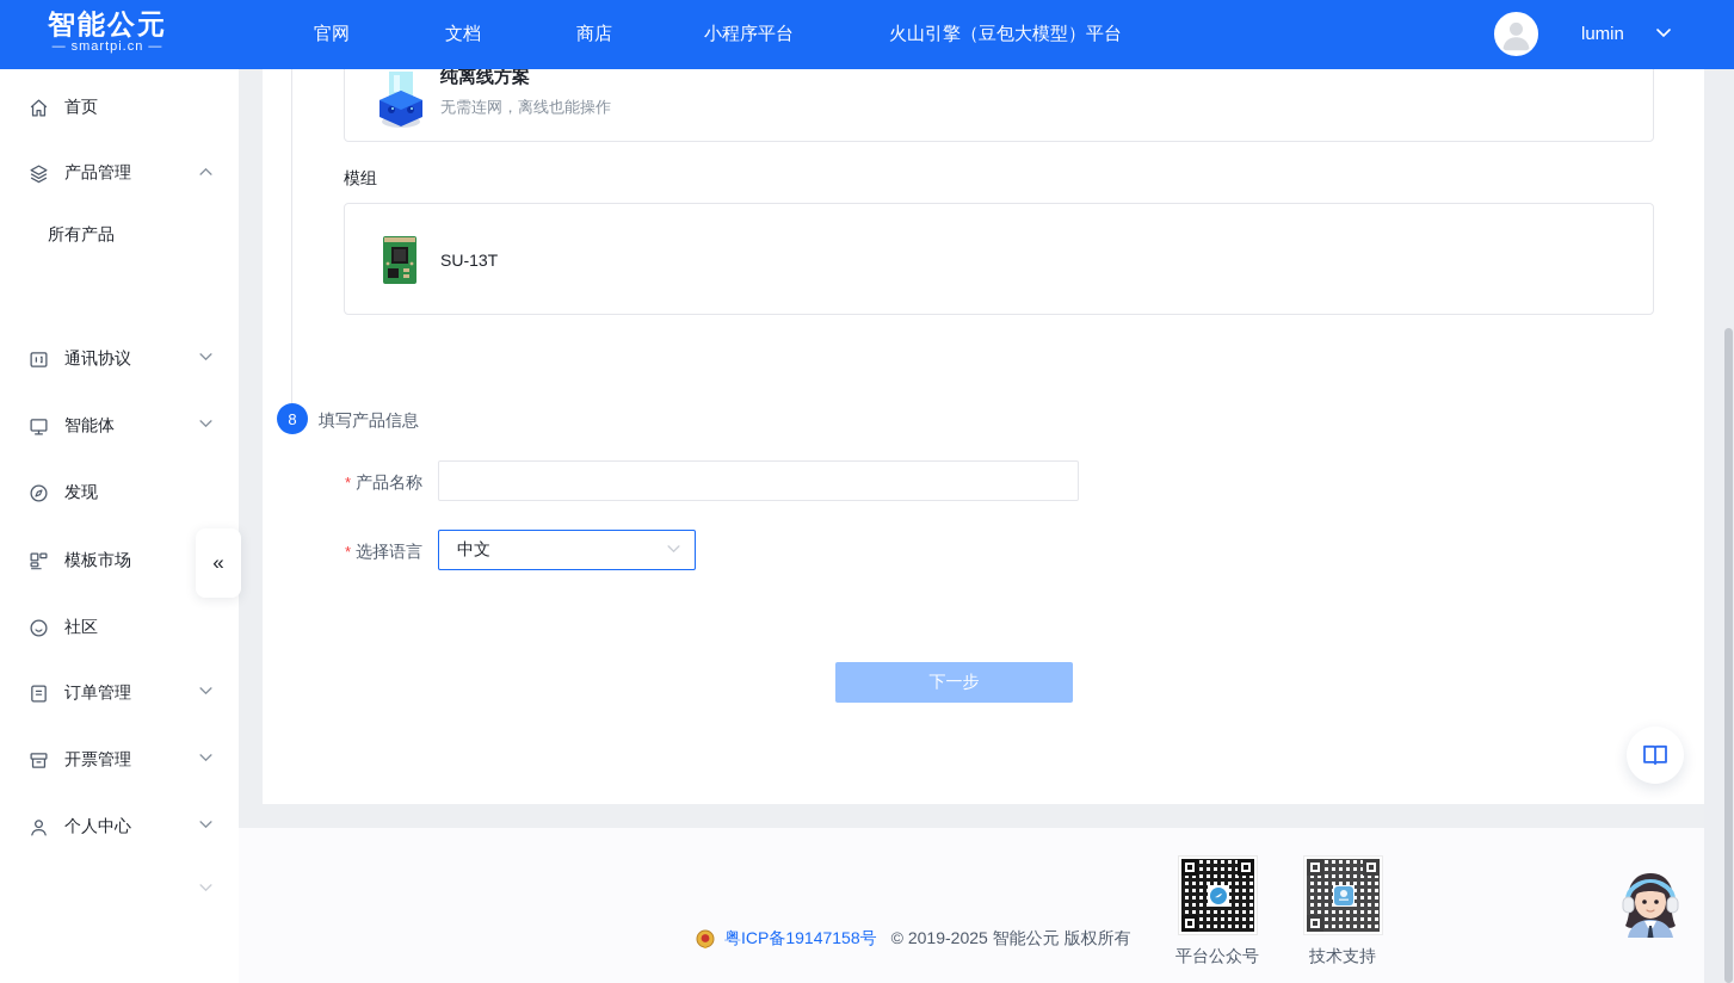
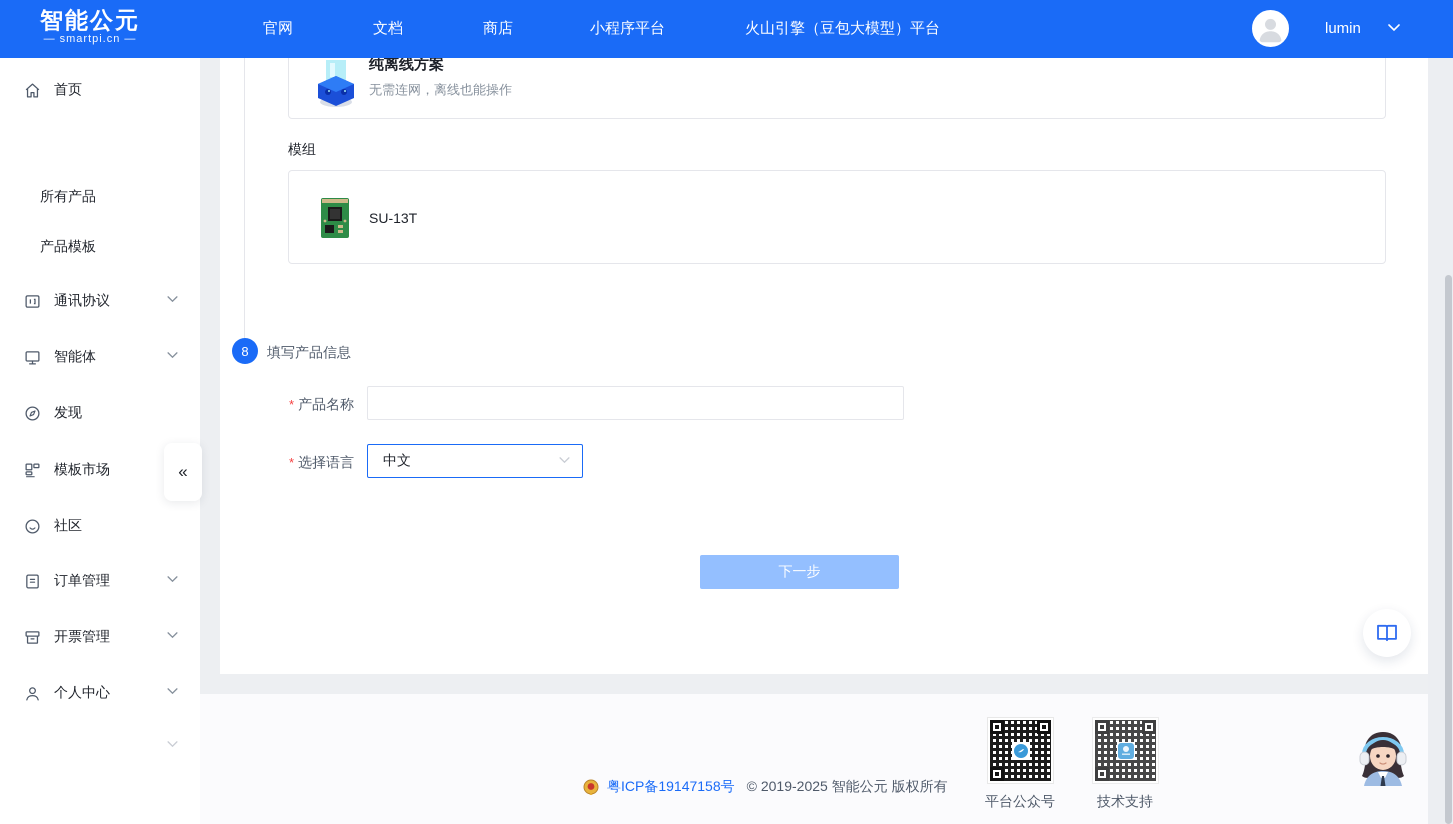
  智能公元
  — smartpi.cn —
  官网
  文档
  商店
  小程序平台
  火山引擎（豆包大模型）平台
  lumin
  首页
- 产品管理
  所有产品
+ 产品模板
  通讯协议
  智能体
  发现
  模板市场
  社区
  订单管理
  开票管理
  个人中心
  «
  纯离线方案
  无需连网，离线也能操作
  模组
  SU-13T
  8
  填写产品信息
  * 产品名称
  * 选择语言
  中文
  下一步
  粤ICP备19147158号
  © 2019-2025 智能公元 版权所有
  平台公众号
  技术支持
